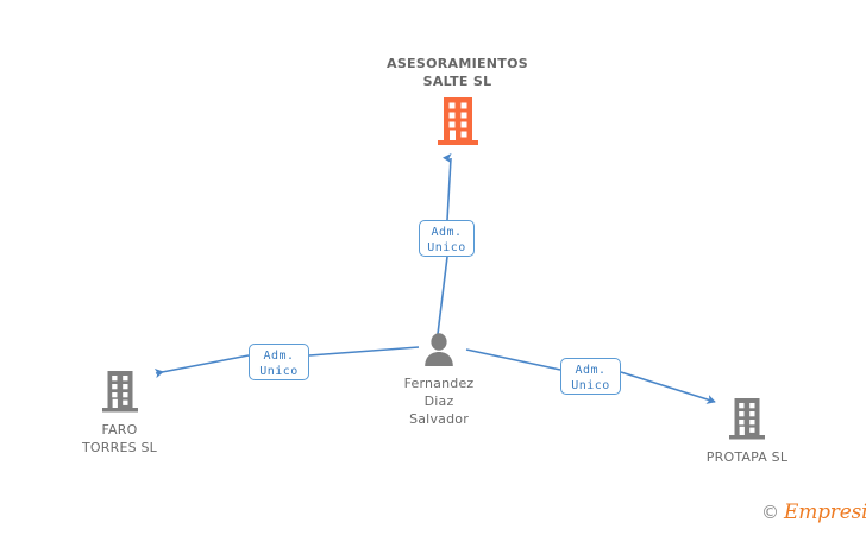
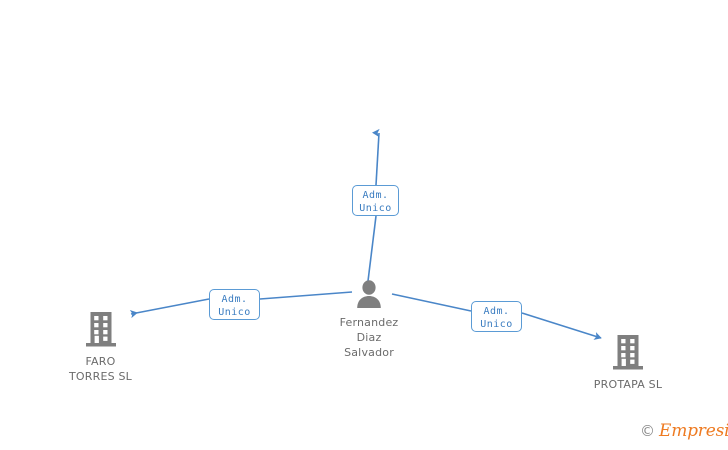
- ASESORAMIENTOS
- SALTE SL
  Fernandez
  Diaz
  Salvador
  FARO
  TORRES SL
  PROTAPA SL
  Adm.
  Unico
  Adm.
  Unico
  Adm.
  Unico
  ©
  Empresi
